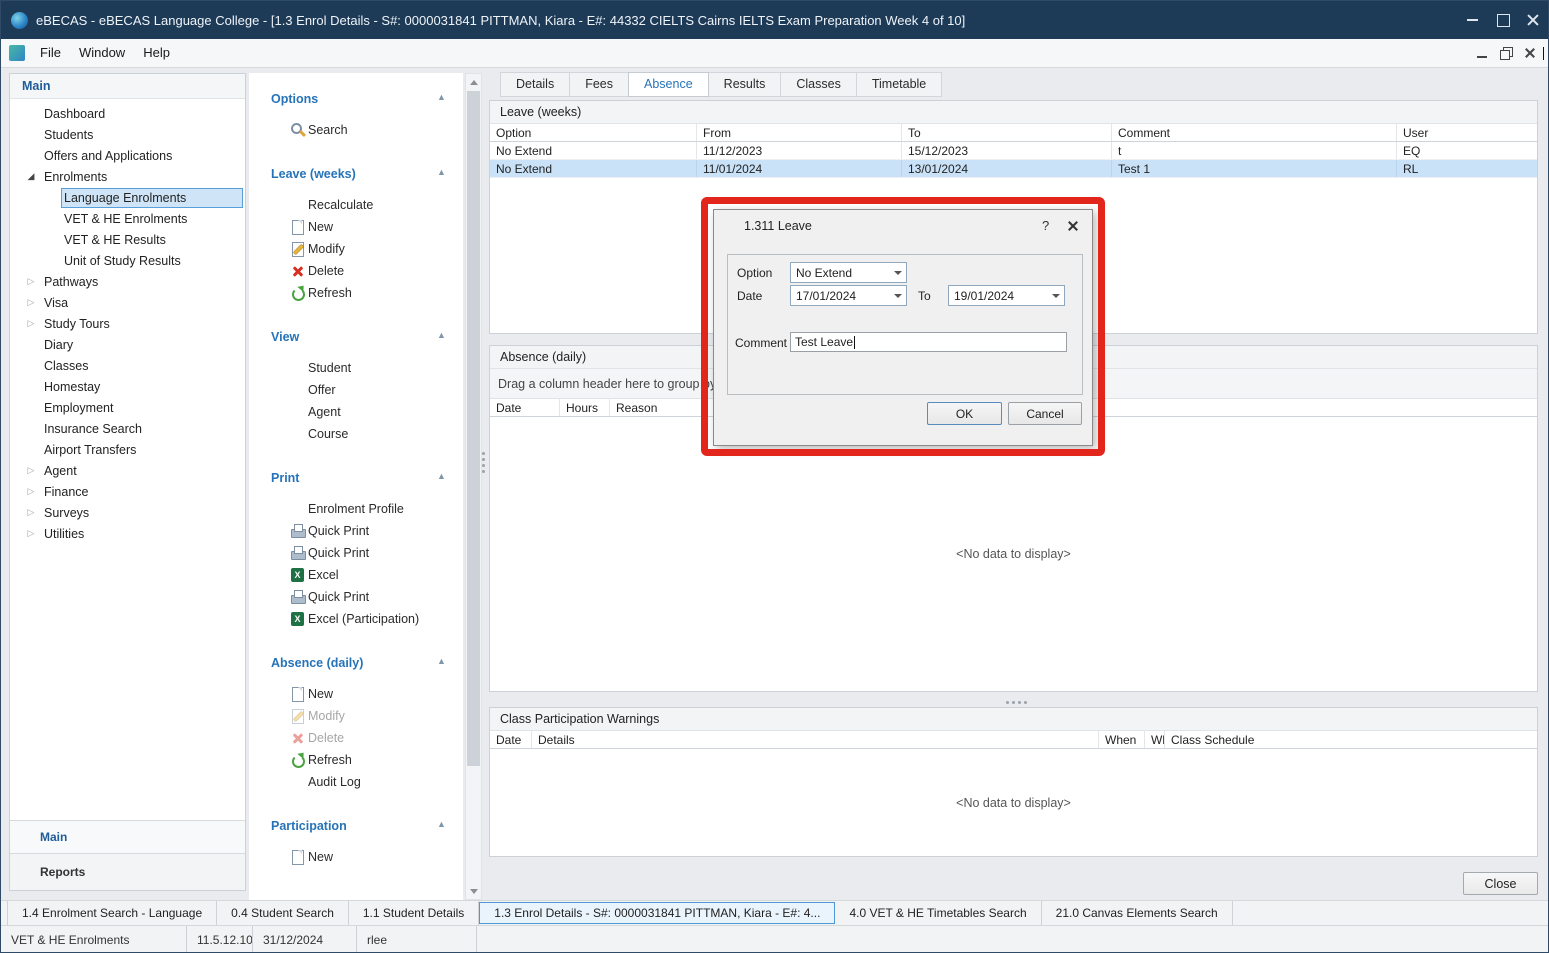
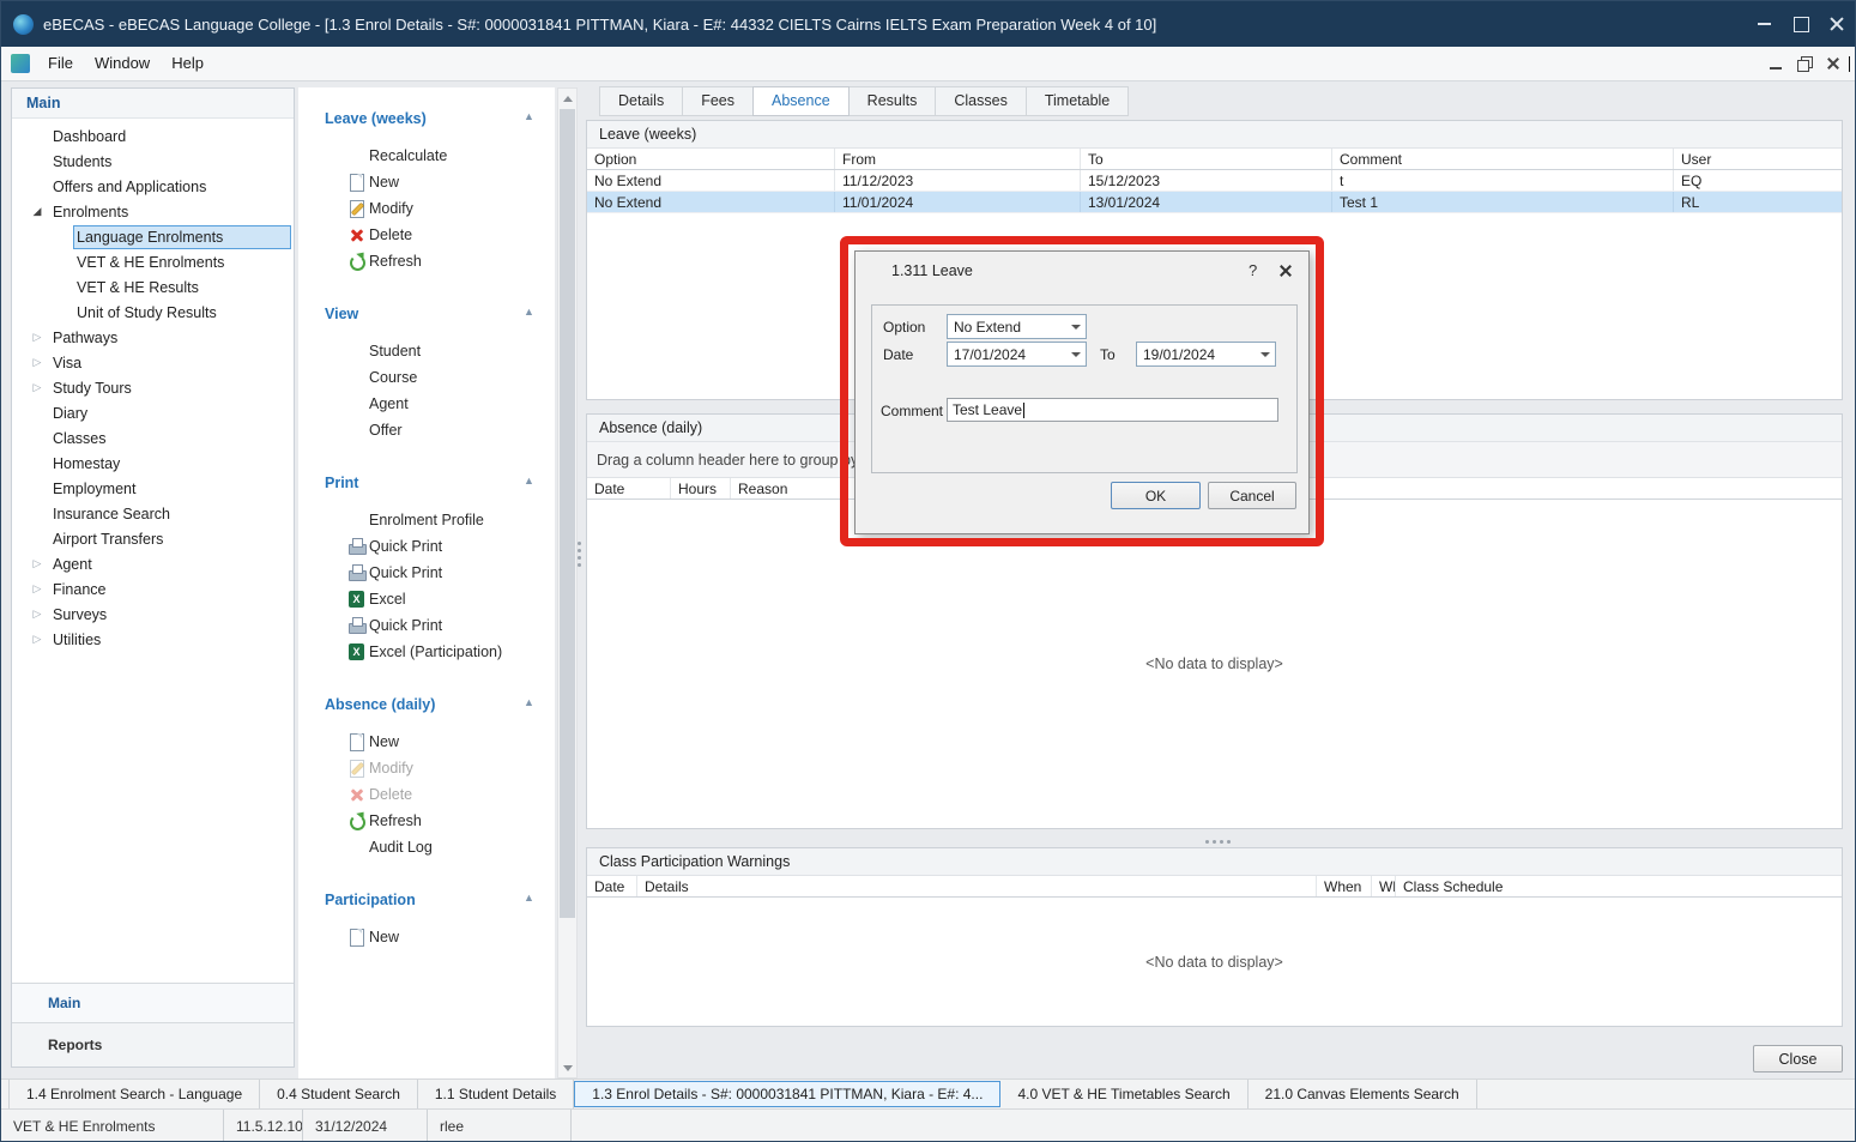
  eBECAS - eBECAS Language College - [1.3 Enrol Details - S#: 0000031841 PITTMAN, Kiara - E#: 44332 CIELTS Cairns IELTS Exam Preparation Week 4 of 10]
  File
  Window
  Help
  Main
  Dashboard
  Students
  Offers and Applications
  Enrolments
  Language Enrolments
  VET & HE Enrolments
  VET & HE Results
  Unit of Study Results
  Pathways
  Visa
  Study Tours
  Diary
  Classes
  Homestay
  Employment
  Insurance Search
  Airport Transfers
  Agent
  Finance
  Surveys
  Utilities
  Main
  Reports
- Options
- Search
  Leave (weeks)
  Recalculate
  New
  Modify
  Delete
  Refresh
  View
  Student
- Offer
+ Course
  Agent
- Course
+ Offer
  Print
  Enrolment Profile
  Quick Print
  Quick Print
  Excel
  Quick Print
  Excel (Participation)
  Absence (daily)
  New
  Modify
  Delete
  Refresh
  Audit Log
  Participation
  New
  Details
  Fees
  Absence
  Results
  Classes
  Timetable
  Leave (weeks)
  Option
  From
  To
  Comment
  User
  No Extend
  11/12/2023
  15/12/2023
  t
  EQ
  No Extend
  11/01/2024
  13/01/2024
  Test 1
  RL
  Absence (daily)
  Drag a column header here to group b
  Date
  Hours
  Reason
  <No data to display>
  Class Participation Warnings
  Date
  Details
  When
  Class Schedule
  <No data to display>
  Close
  1.311 Leave
  Option
  No Extend
  Date
  17/01/2024
  To
  19/01/2024
  Comment
  Test Leave
  OK
  Cancel
  1.4 Enrolment Search - Language
  0.4 Student Search
  1.1 Student Details
  1.3 Enrol Details - S#: 0000031841 PITTMAN, Kiara - E#: 4...
  4.0 VET & HE Timetables Search
  21.0 Canvas Elements Search
  VET & HE Enrolments
  11.5.12.10
  31/12/2024
  rlee
